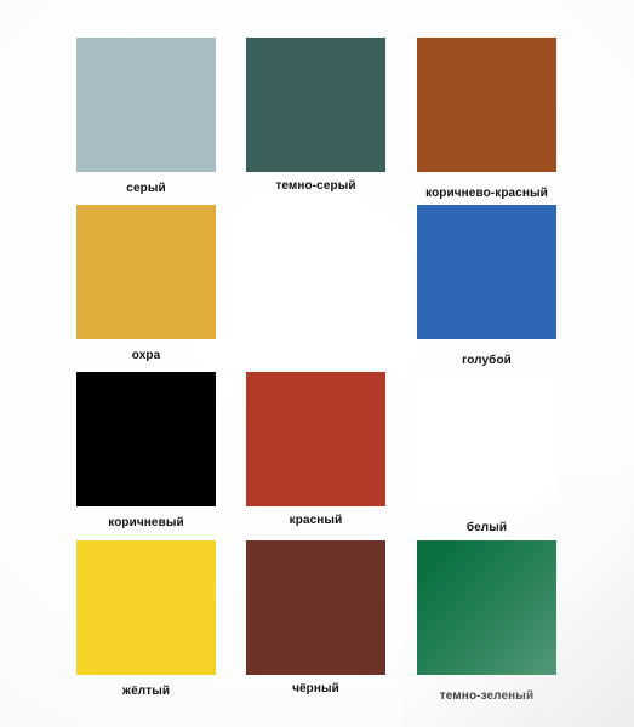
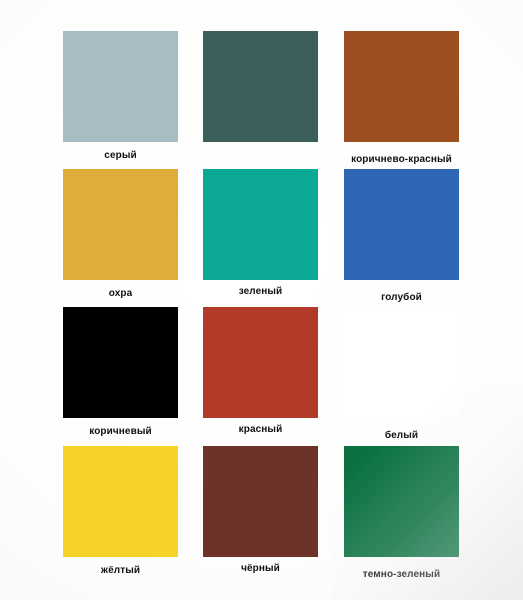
  серый
- темно-серый
  коричнево-красный
  охра
+ зеленый
  голубой
  коричневый
  красный
  жёлтый
  чёрный
